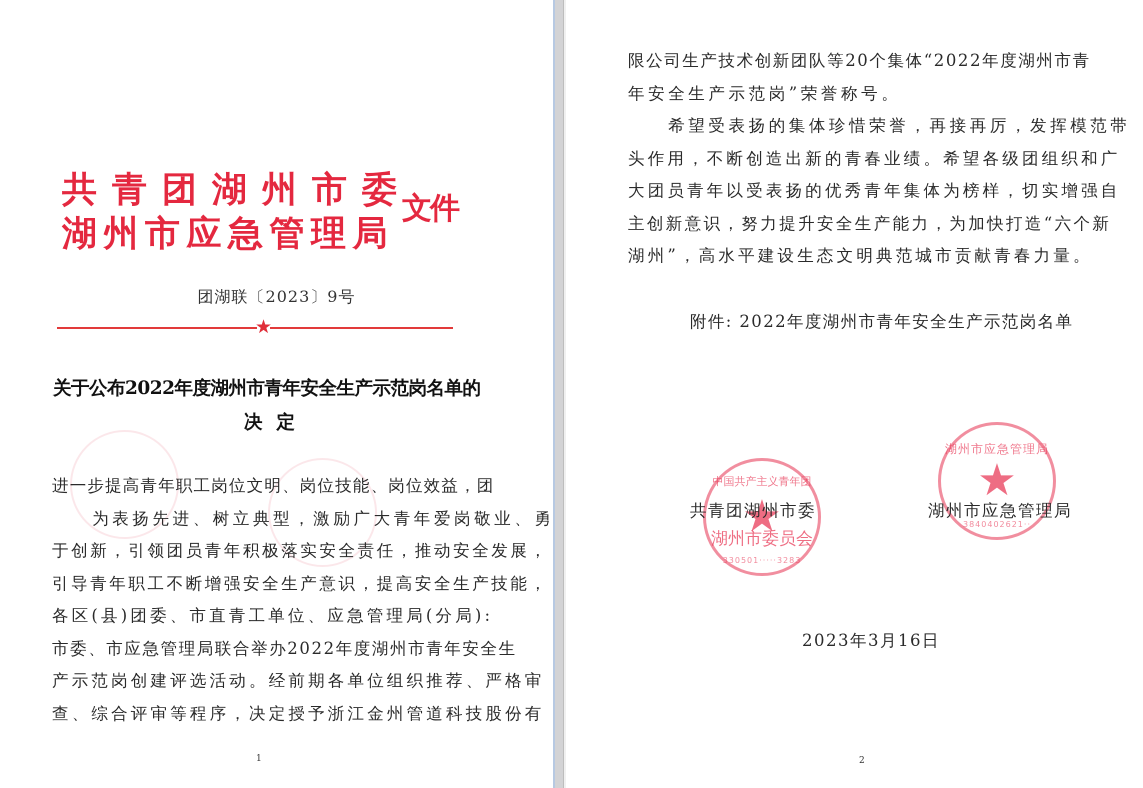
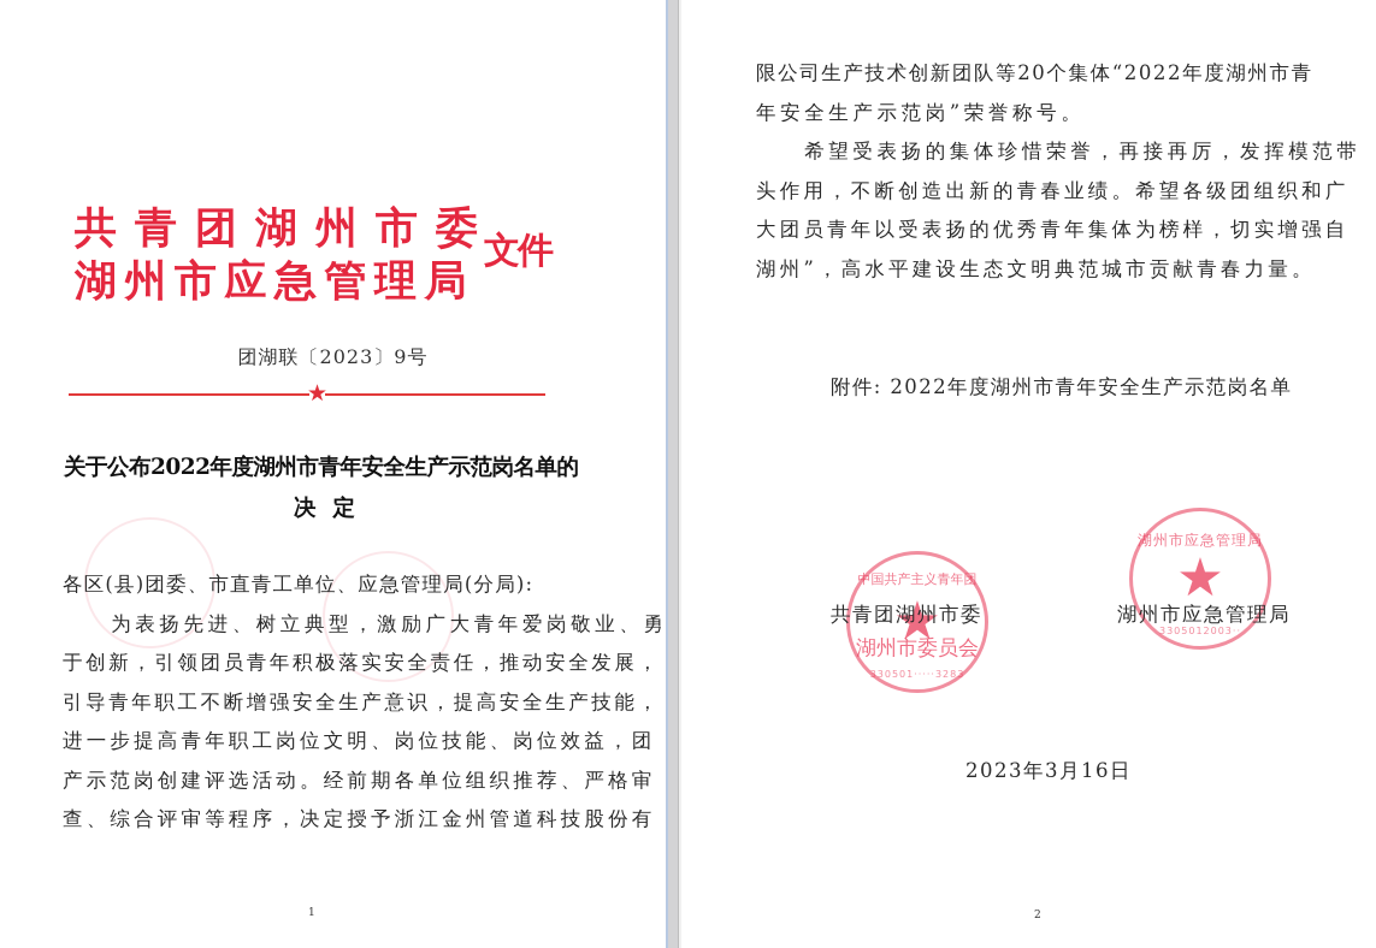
  共青团湖州市委
  湖州市应急管理局
  文件
  团湖联〔2023〕9号
  ★
  关于公布2022年度湖州市青年安全生产示范岗名单的
  决定
- 进一步提高青年职工岗位文明、岗位技能、岗位效益，团
+ 各区(县)团委、市直青工单位、应急管理局(分局):
  为表扬先进、树立典型，激励广大青年爱岗敬业、勇
  于创新，引领团员青年积极落实安全责任，推动安全发展，
  引导青年职工不断增强安全生产意识，提高安全生产技能，
- 各区(县)团委、市直青工单位、应急管理局(分局):
+ 进一步提高青年职工岗位文明、岗位技能、岗位效益，团
- 市委、市应急管理局联合举办2022年度湖州市青年安全生
  产示范岗创建评选活动。经前期各单位组织推荐、严格审
  查、综合评审等程序，决定授予浙江金州管道科技股份有
  1
  限公司生产技术创新团队等20个集体“2022年度湖州市青
  年安全生产示范岗”荣誉称号。
  希望受表扬的集体珍惜荣誉，再接再厉，发挥模范带
  头作用，不断创造出新的青春业绩。希望各级团组织和广
  大团员青年以受表扬的优秀青年集体为榜样，切实增强自
- 主创新意识，努力提升安全生产能力，为加快打造“六个新
  湖州”，高水平建设生态文明典范城市贡献青春力量。
  附件: 2022年度湖州市青年安全生产示范岗名单
  中国共产主义青年团
  ★
  湖州市委员会
  330501·····3283
  共青团湖州市委
  湖州市应急管理局
  ★
- 3840402621··
+ 3305012003··
  湖州市应急管理局
  2023年3月16日
  2
